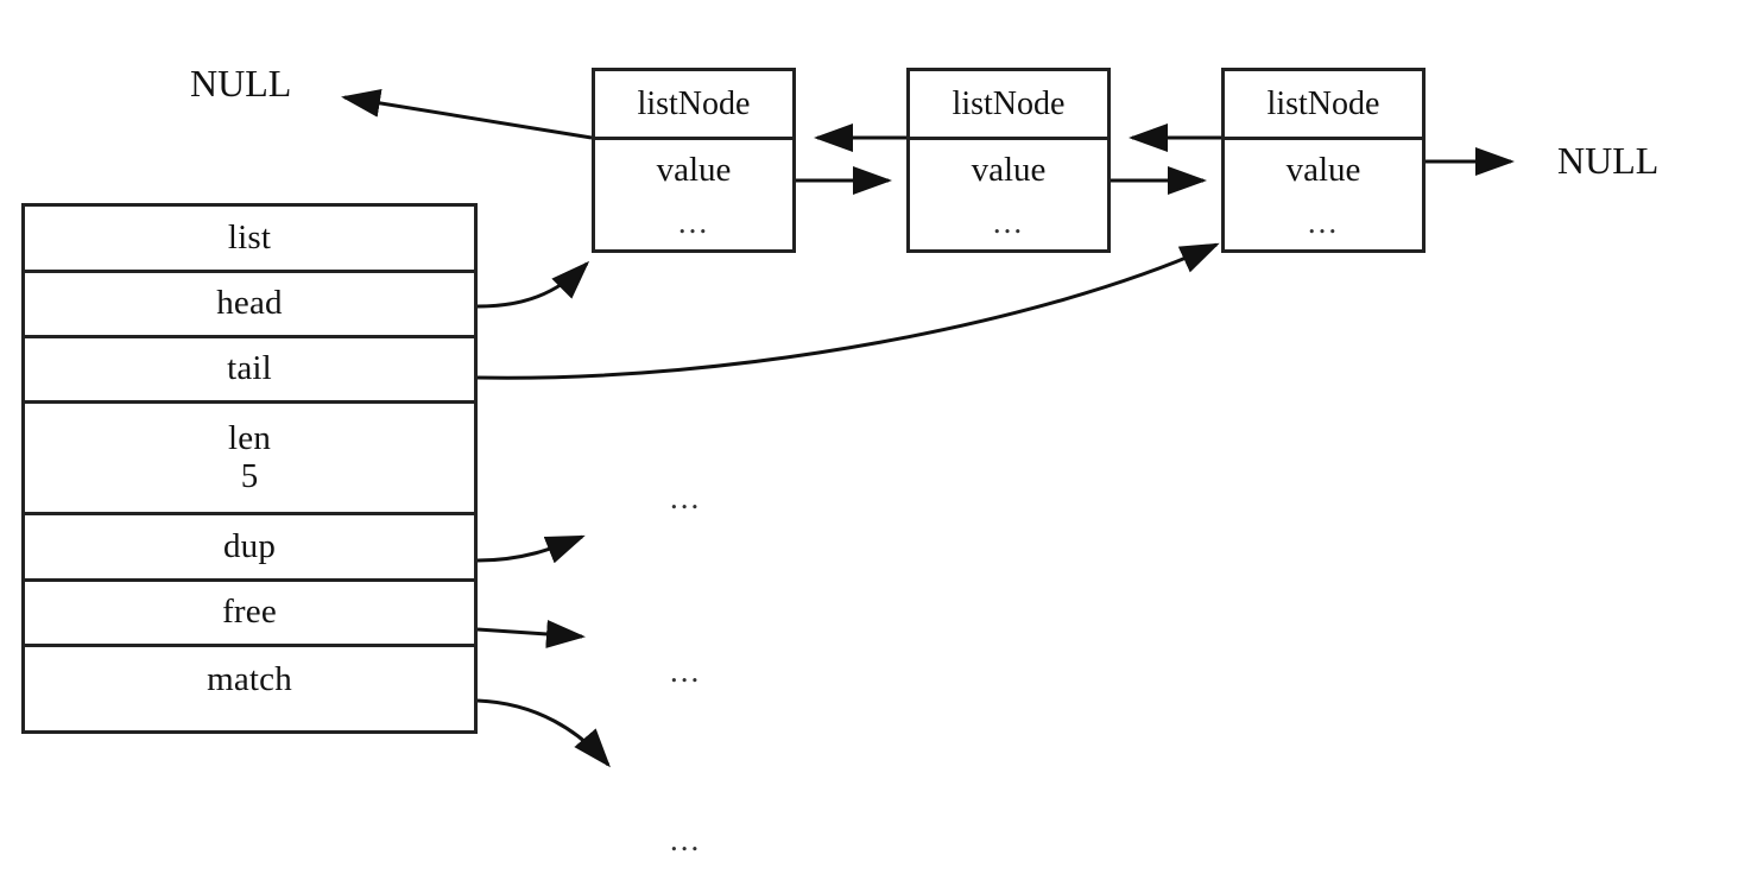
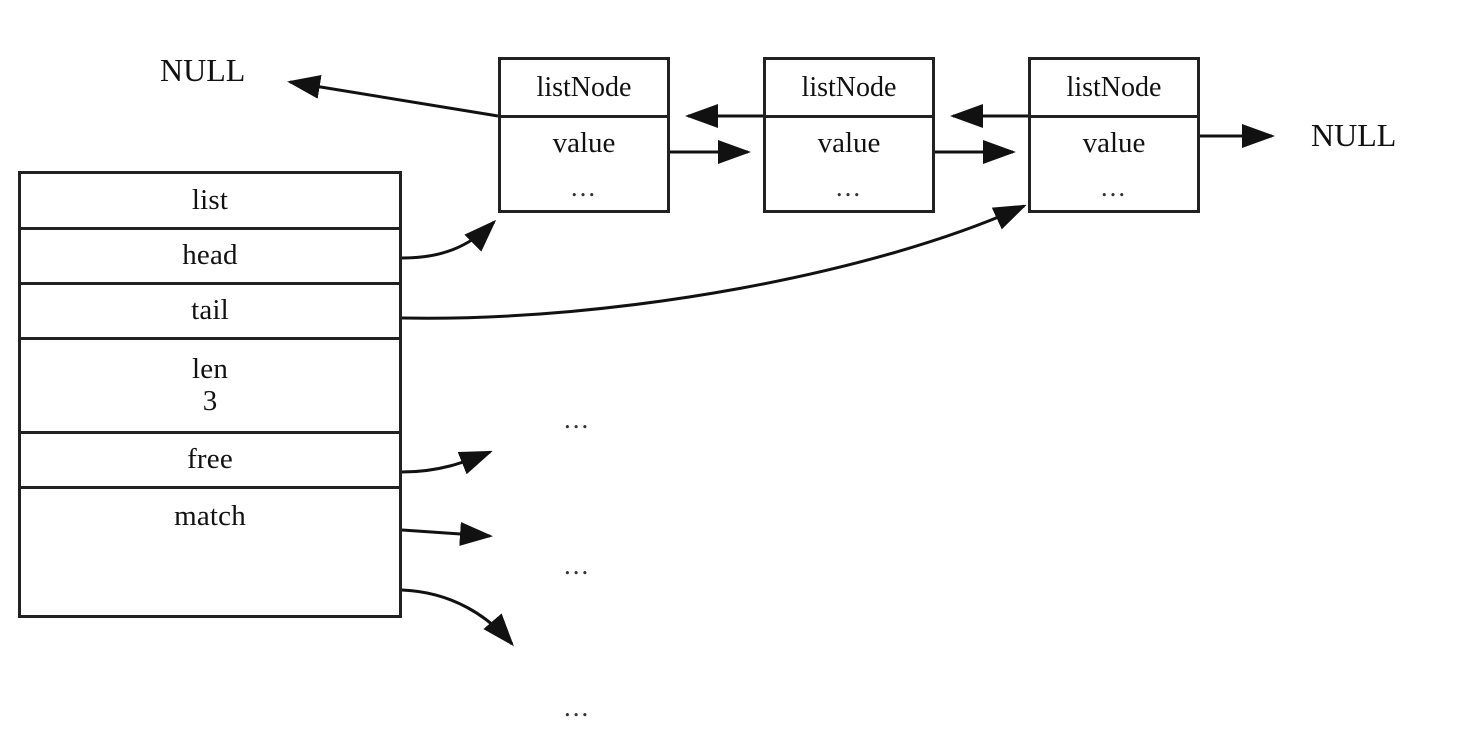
  NULL
  NULL
  list
  head
  tail
  len
- 5
+ 3
- dup
  free
  match
  listNode
  value
  ...
  listNode
  value
  ...
  listNode
  value
  ...
  ...
  ...
  ...
